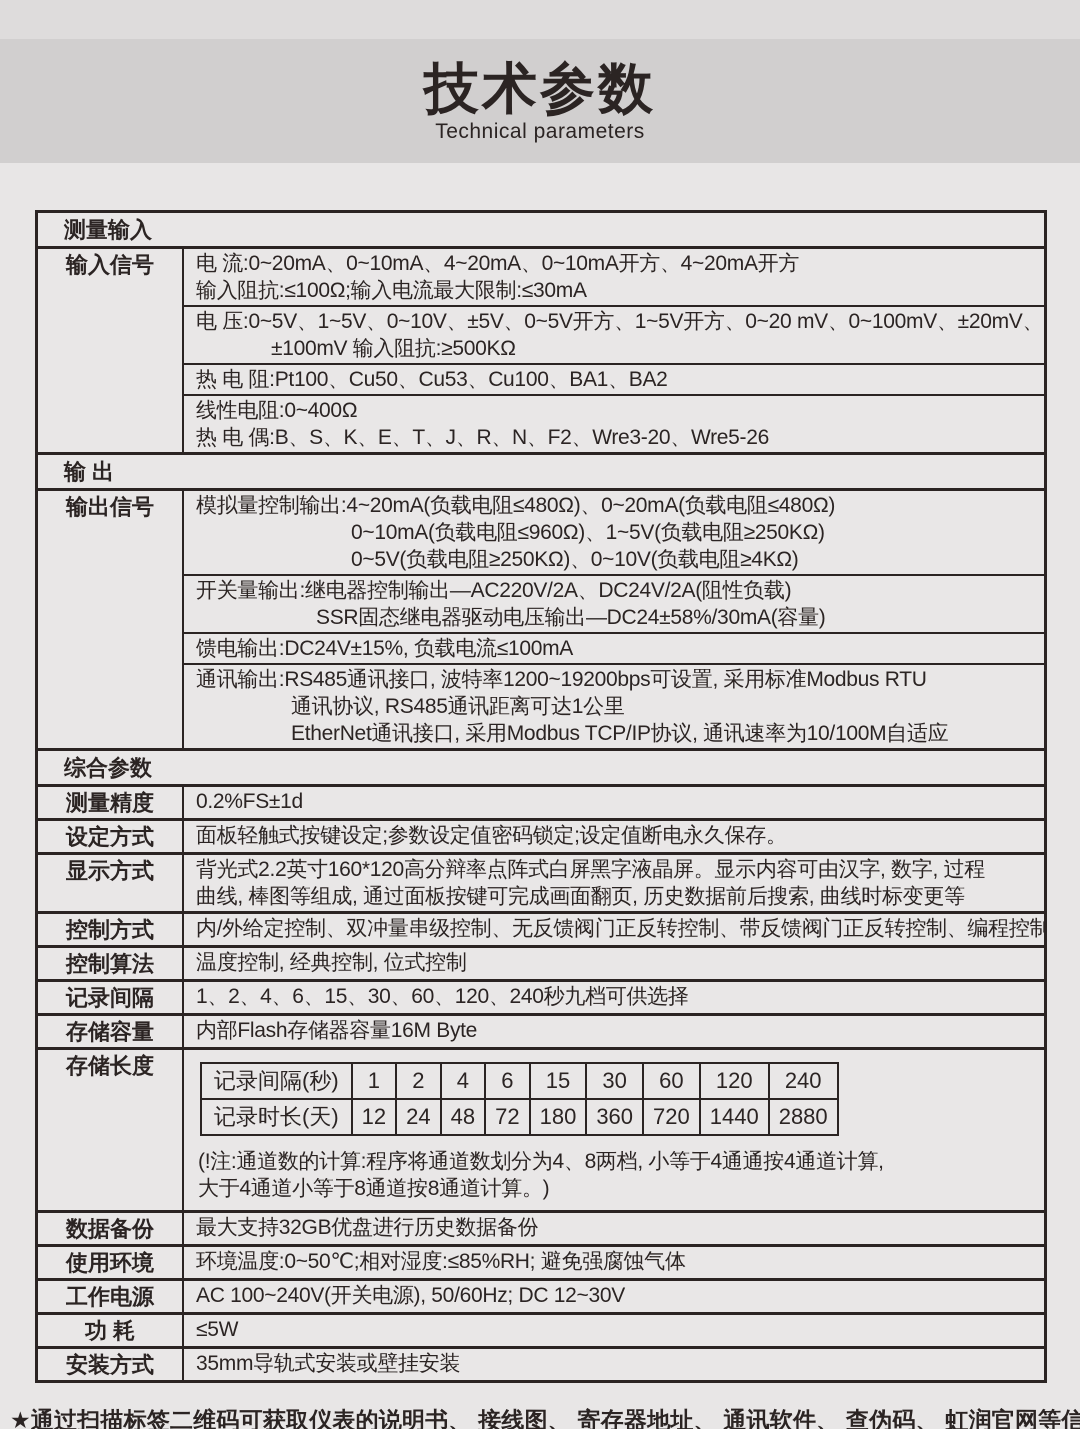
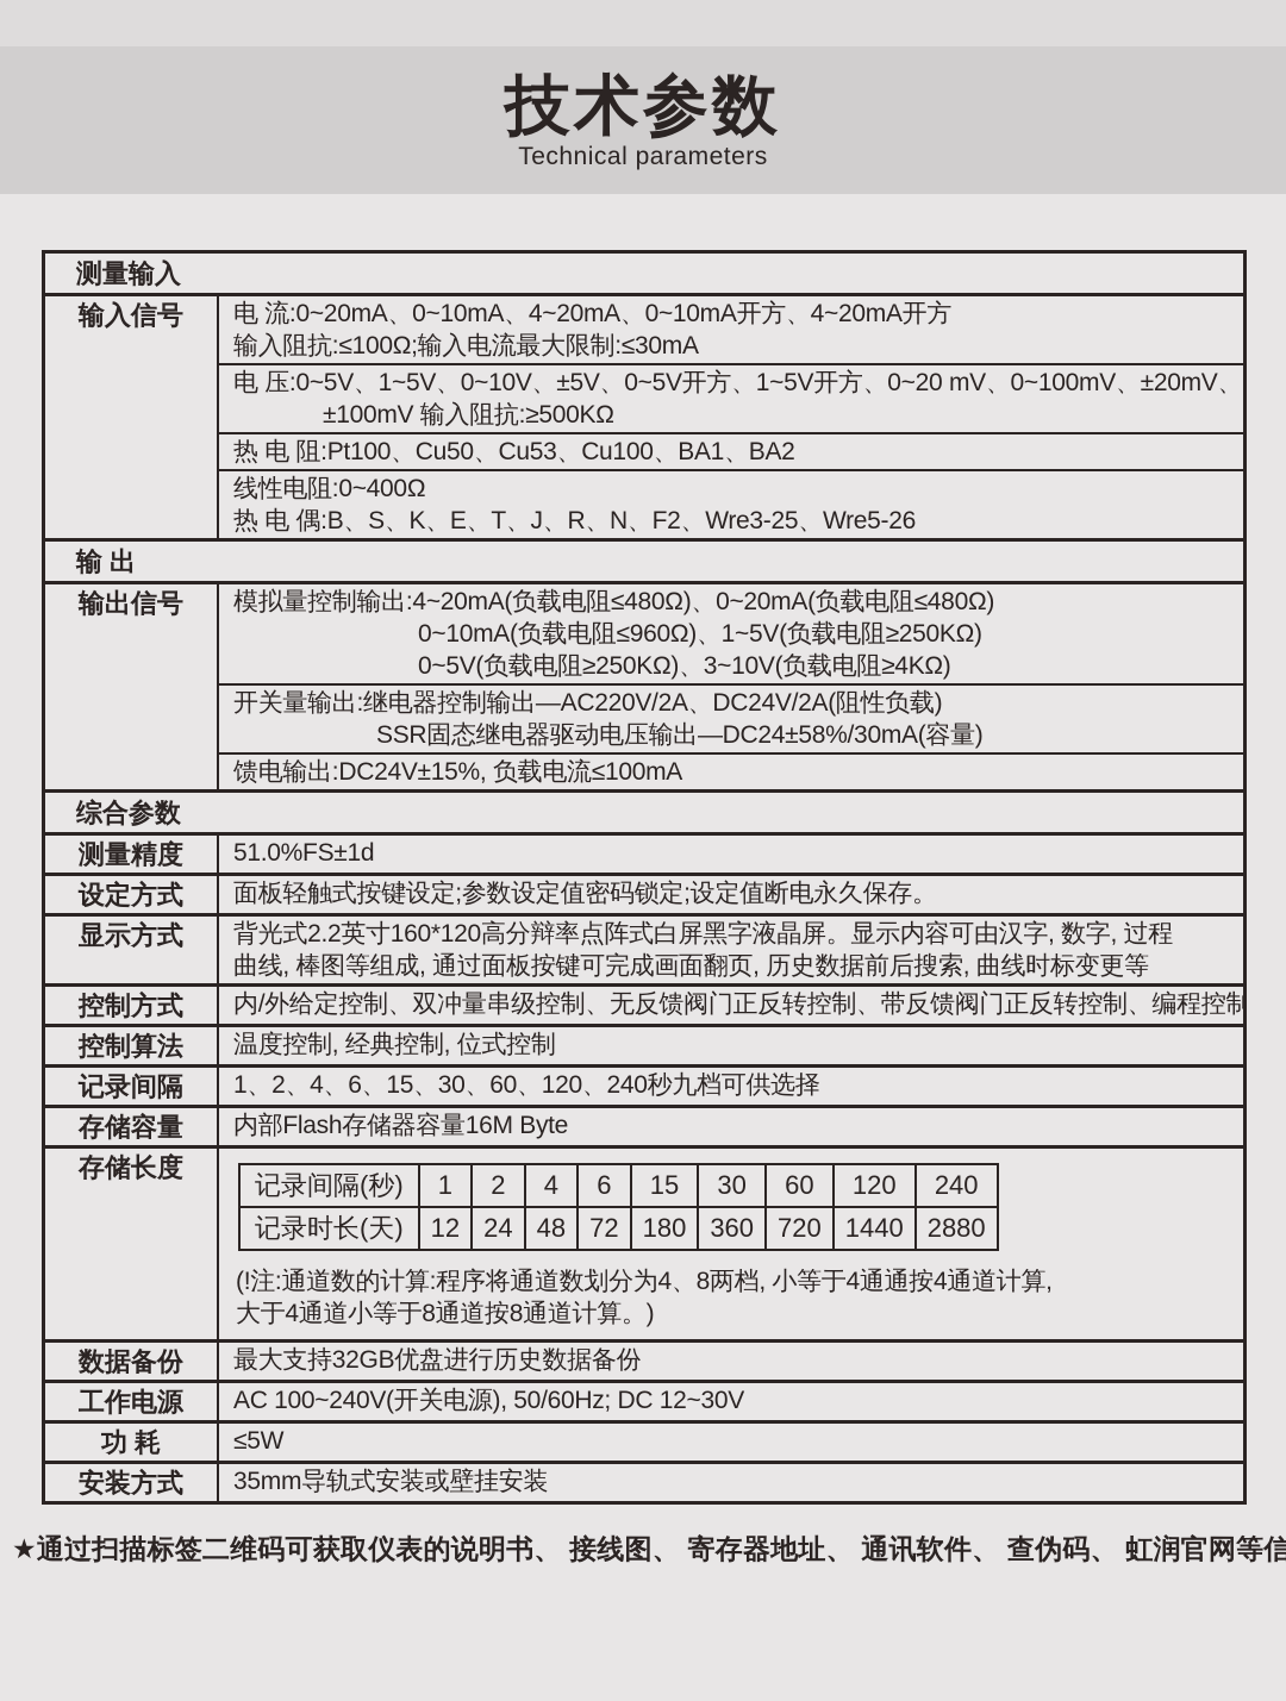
  技术参数
  Technical parameters
  测量输入
  输入信号
  电 流:0~20mA、0~10mA、4~20mA、0~10mA开方、4~20mA开方
  输入阻抗:≤100Ω;输入电流最大限制:≤30mA
  电 压:0~5V、1~5V、0~10V、±5V、0~5V开方、1~5V开方、0~20 mV、0~100mV、±20mV、
  ±100mV 输入阻抗:≥500KΩ
  热 电 阻:Pt100、Cu50、Cu53、Cu100、BA1、BA2
  线性电阻:0~400Ω
- 热 电 偶:B、S、K、E、T、J、R、N、F2、Wre3-20、Wre5-26
+ 热 电 偶:B、S、K、E、T、J、R、N、F2、Wre3-25、Wre5-26
  输 出
  输出信号
  模拟量控制输出:4~20mA(负载电阻≤480Ω)、0~20mA(负载电阻≤480Ω)
  0~10mA(负载电阻≤960Ω)、1~5V(负载电阻≥250KΩ)
- 0~5V(负载电阻≥250KΩ)、0~10V(负载电阻≥4KΩ)
+ 0~5V(负载电阻≥250KΩ)、3~10V(负载电阻≥4KΩ)
  开关量输出:继电器控制输出—AC220V/2A、DC24V/2A(阻性负载)
  SSR固态继电器驱动电压输出—DC24±58%/30mA(容量)
  馈电输出:DC24V±15%, 负载电流≤100mA
- 通讯输出:RS485通讯接口, 波特率1200~19200bps可设置, 采用标准Modbus RTU
- 通讯协议, RS485通讯距离可达1公里
- EtherNet通讯接口, 采用Modbus TCP/IP协议, 通讯速率为10/100M自适应
  综合参数
  测量精度
- 0.2%FS±1d
+ 51.0%FS±1d
  设定方式
  面板轻触式按键设定;参数设定值密码锁定;设定值断电永久保存。
  显示方式
  背光式2.2英寸160*120高分辩率点阵式白屏黑字液晶屏。显示内容可由汉字, 数字, 过程
  曲线, 棒图等组成, 通过面板按键可完成画面翻页, 历史数据前后搜索, 曲线时标变更等
  控制方式
  内/外给定控制、双冲量串级控制、无反馈阀门正反转控制、带反馈阀门正反转控制、编程控制
  控制算法
  温度控制, 经典控制, 位式控制
  记录间隔
  1、2、4、6、15、30、60、120、240秒九档可供选择
  存储容量
  内部Flash存储器容量16M Byte
  存储长度
  记录间隔(秒)	1	2	4	6	15	30	60	120	240
  记录时长(天)	12	24	48	72	180	360	720	1440	2880
  (!注:通道数的计算:程序将通道数划分为4、8两档, 小等于4通通按4通道计算,
  大于4通道小等于8通道按8通道计算。)
  数据备份
  最大支持32GB优盘进行历史数据备份
- 使用环境
- 环境温度:0~50℃;相对湿度:≤85%RH; 避免强腐蚀气体
  工作电源
  AC 100~240V(开关电源), 50/60Hz; DC 12~30V
  功 耗
  ≤5W
  安装方式
  35mm导轨式安装或壁挂安装
  ★通过扫描标签二维码可获取仪表的说明书、 接线图、 寄存器地址、 通讯软件、 查伪码、 虹润官网等信
